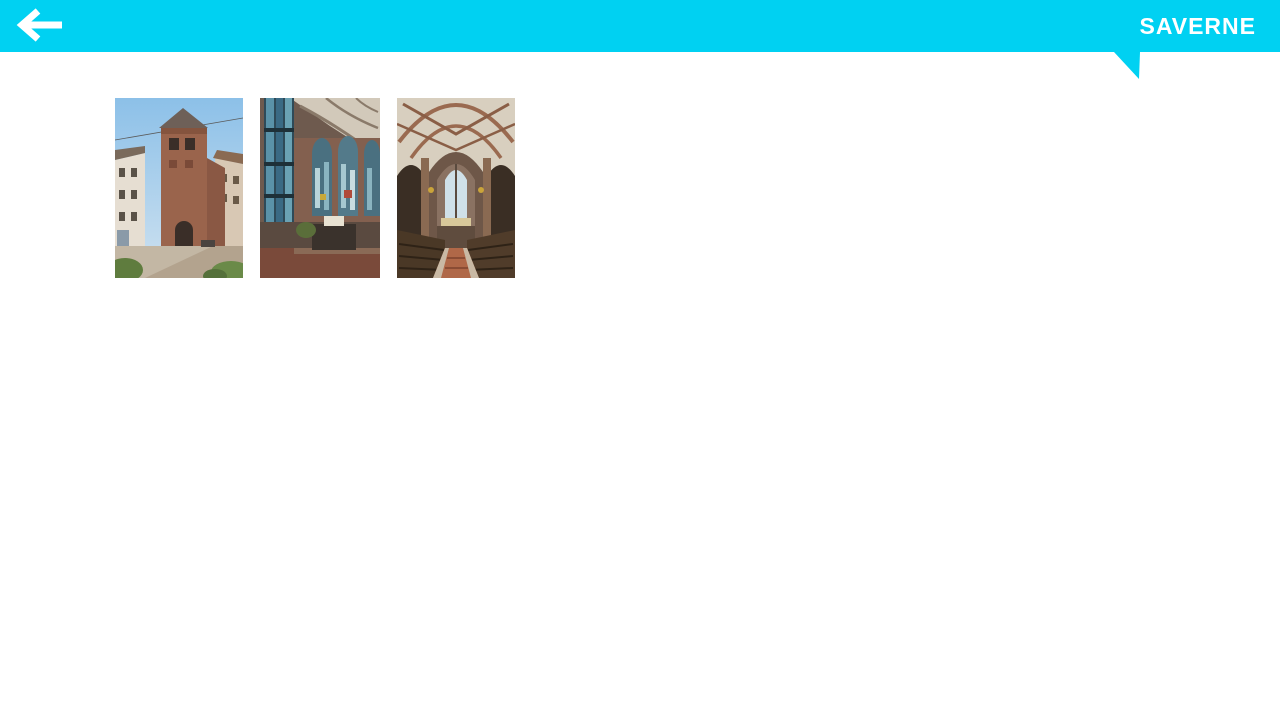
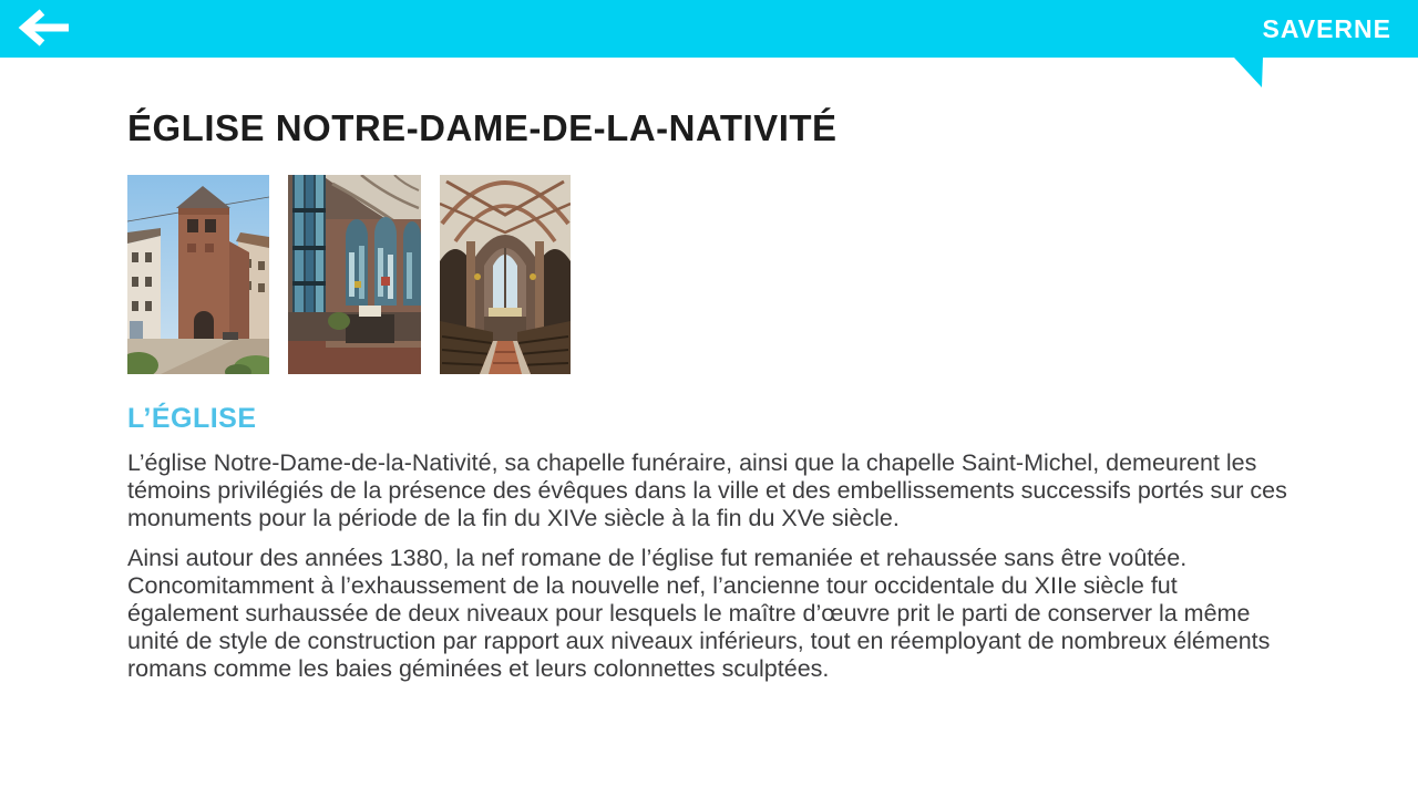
  SAVERNE
+ ÉGLISE NOTRE-DAME-DE-LA-NATIVITÉ
+ L’ÉGLISE
+ L’église Notre-Dame-de-la-Nativité, sa chapelle funéraire, ainsi que la chapelle Saint-Michel, demeurent les témoins privilégiés de la présence des évêques dans la ville et des embellissements successifs portés sur ces monuments pour la période de la fin du XIVe siècle à la fin du XVe siècle.
+ Ainsi autour des années 1380, la nef romane de l’église fut remaniée et rehaussée sans être voûtée. Concomitamment à l’exhaussement de la nouvelle nef, l’ancienne tour occidentale du XIIe siècle fut également surhaussée de deux niveaux pour lesquels le maître d’œuvre prit le parti de conserver la même unité de style de construction par rapport aux niveaux inférieurs, tout en réemployant de nombreux éléments romans comme les baies géminées et leurs colonnettes sculptées.
